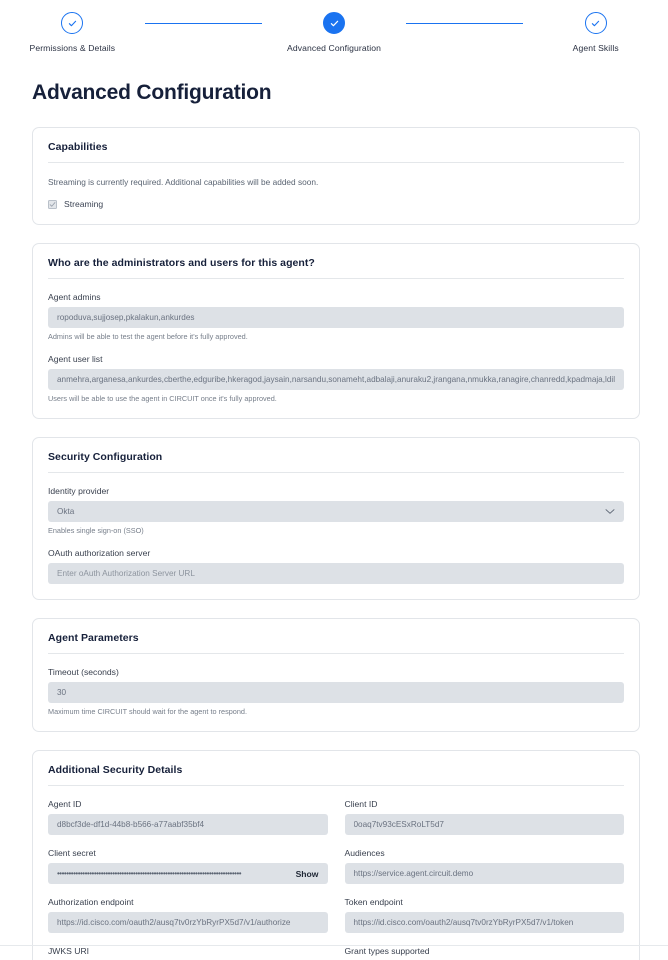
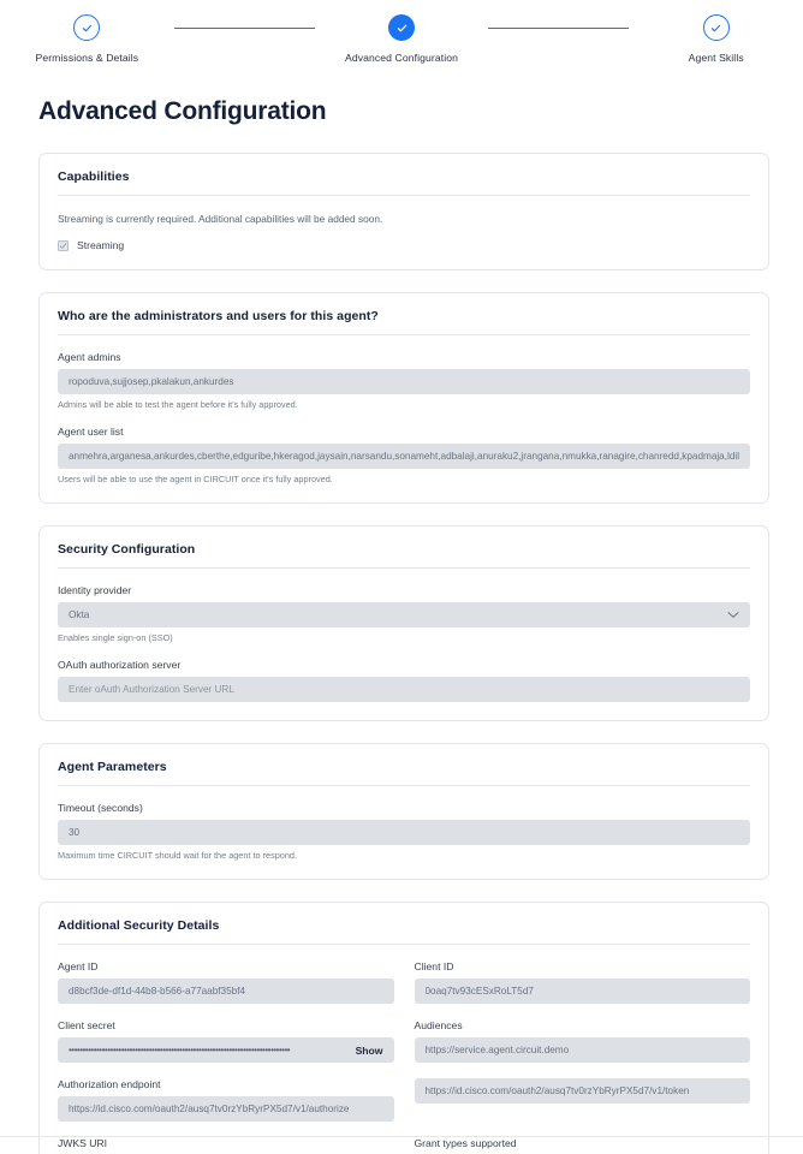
  Permissions & Details
  Advanced Configuration
  Agent Skills
  Advanced Configuration
  Capabilities
  Streaming is currently required. Additional capabilities will be added soon.
  Streaming
  Who are the administrators and users for this agent?
  Agent admins
  ropoduva,sujjosep,pkalakun,ankurdes
  Admins will be able to test the agent before it's fully approved.
  Agent user list
  anmehra,arganesa,ankurdes,cberthe,edguribe,hkeragod,jaysain,narsandu,sonameht,adbalaji,anuraku2,jrangana,nmukka,ranagire,chanredd,kpadmaja,ldil
  Users will be able to use the agent in CIRCUIT once it's fully approved.
  Security Configuration
  Identity provider
  Okta
  Enables single sign-on (SSO)
  OAuth authorization server
  Enter oAuth Authorization Server URL
  Agent Parameters
  Timeout (seconds)
  30
  Maximum time CIRCUIT should wait for the agent to respond.
  Additional Security Details
  Agent ID
  d8bcf3de-df1d-44b8-b566-a77aabf35bf4
  Client ID
  0oaq7tv93cESxRoLT5d7
  Client secret
  ••••••••••••••••••••••••••••••••••••••••••••••••••••••••••••••••••••••••••••••••
  Show
  Audiences
  https://service.agent.circuit.demo
  Authorization endpoint
  https://id.cisco.com/oauth2/ausq7tv0rzYbRyrPX5d7/v1/authorize
- Token endpoint
  https://id.cisco.com/oauth2/ausq7tv0rzYbRyrPX5d7/v1/token
  JWKS URI
  Grant types supported
